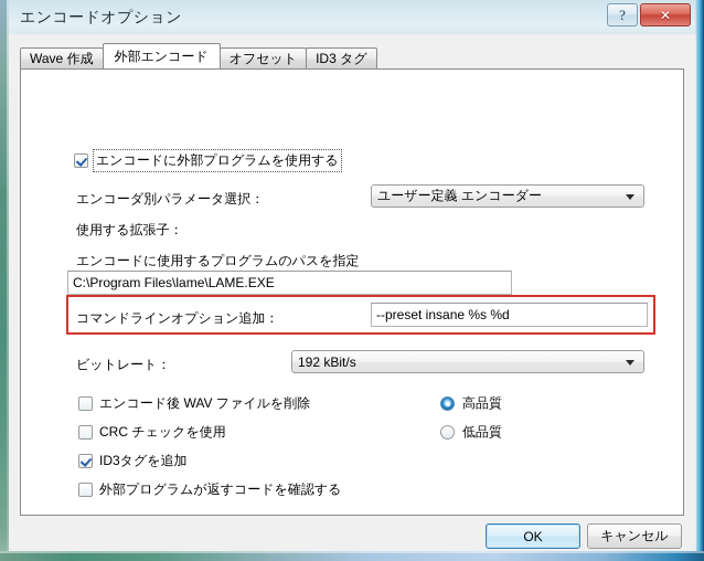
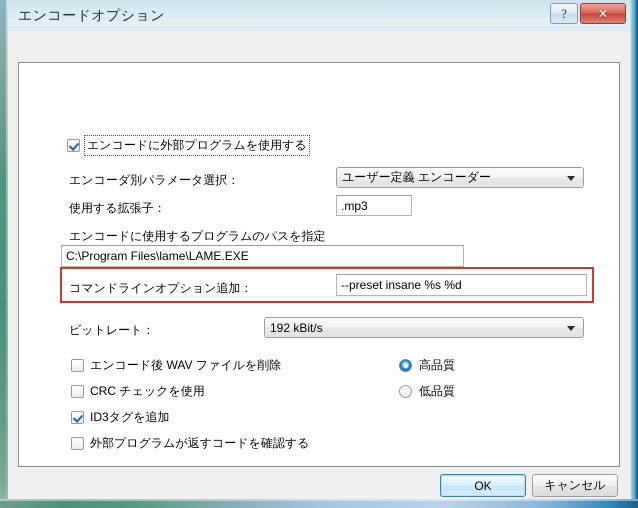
  エンコードオプション
  ?
  ✕
- Wave 作成
- 外部エンコード
- オフセット
- ID3 タグ
  エンコードに外部プログラムを使用する
  エンコーダ別パラメータ選択：
  ユーザー定義 エンコーダー
  使用する拡張子：
+ .mp3
  エンコードに使用するプログラムのパスを指定
  C:\Program Files\lame\LAME.EXE
  コマンドラインオプション追加：
  --preset insane %s %d
  ビットレート：
  192 kBit/s
  エンコード後 WAV ファイルを削除
  CRC チェックを使用
  ID3タグを追加
  外部プログラムが返すコードを確認する
  高品質
  低品質
  OK
  キャンセル
